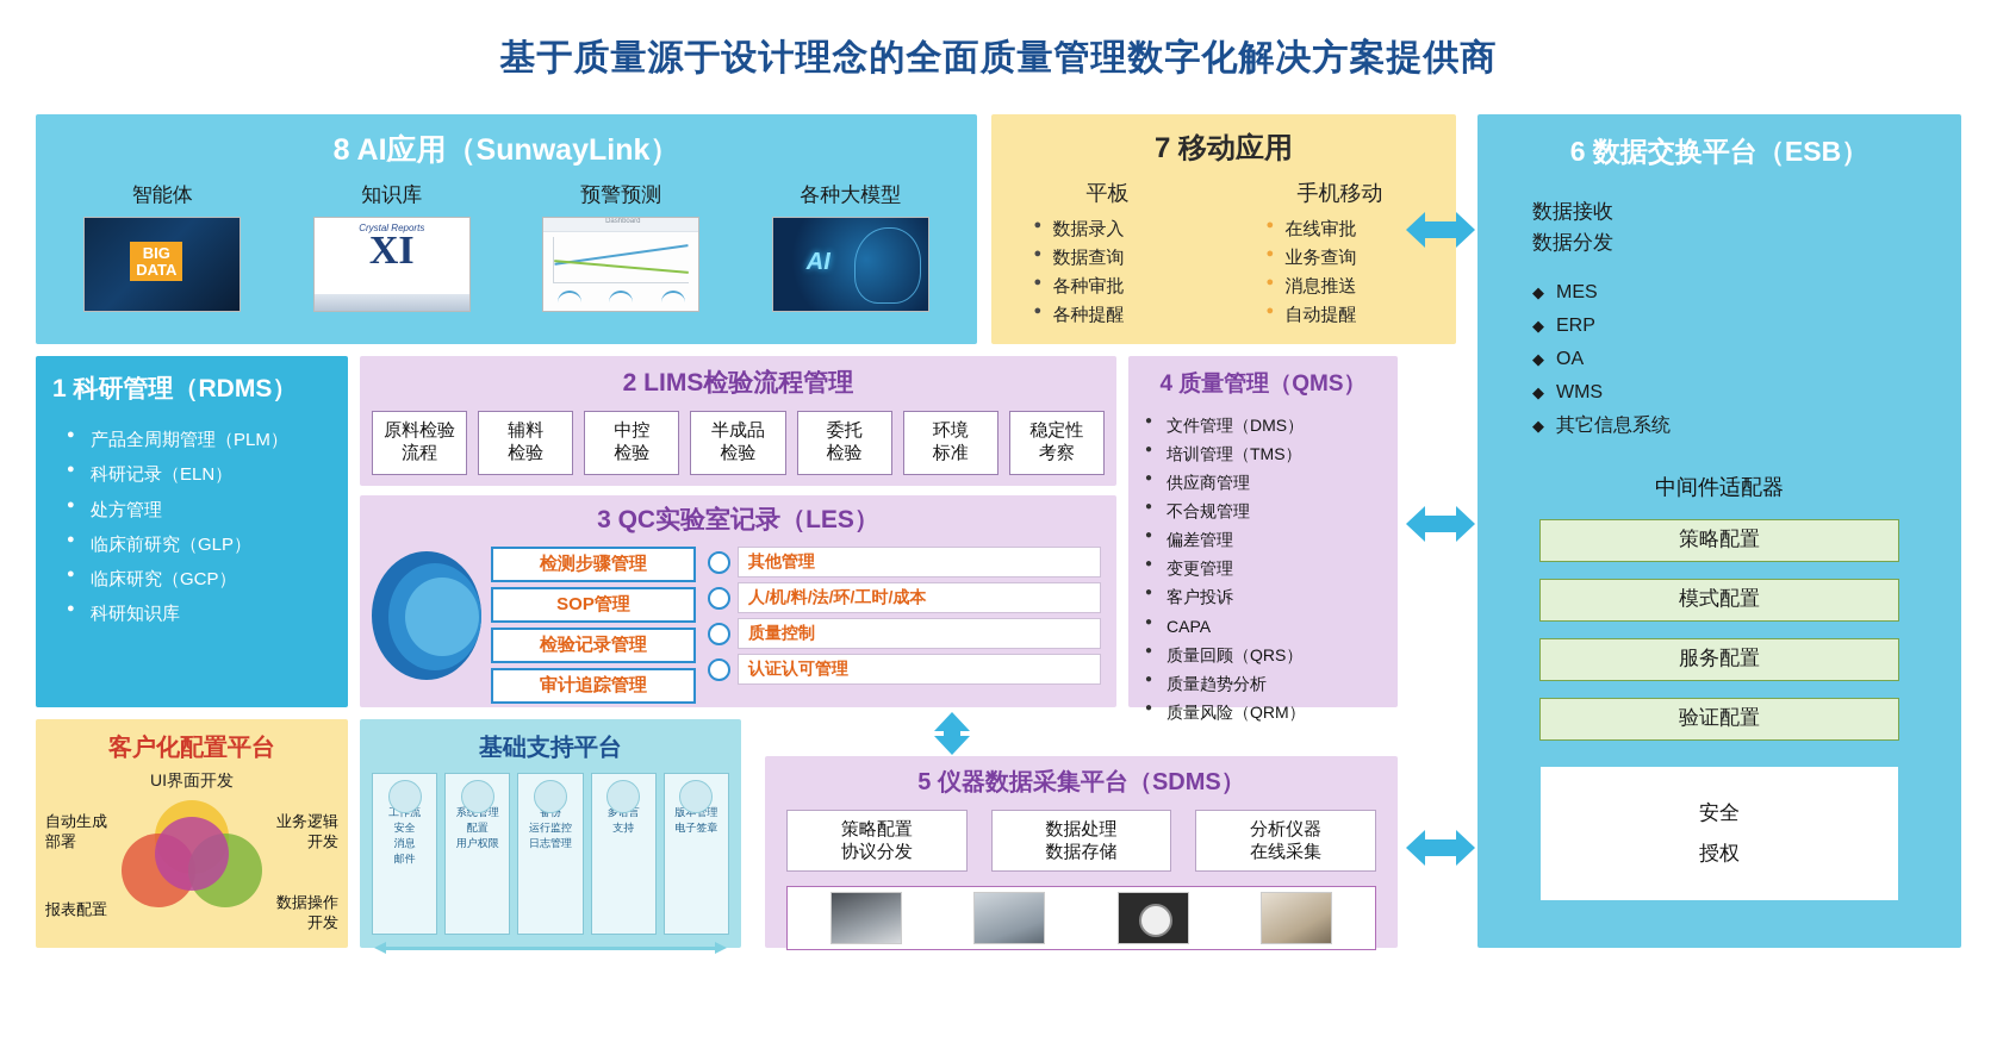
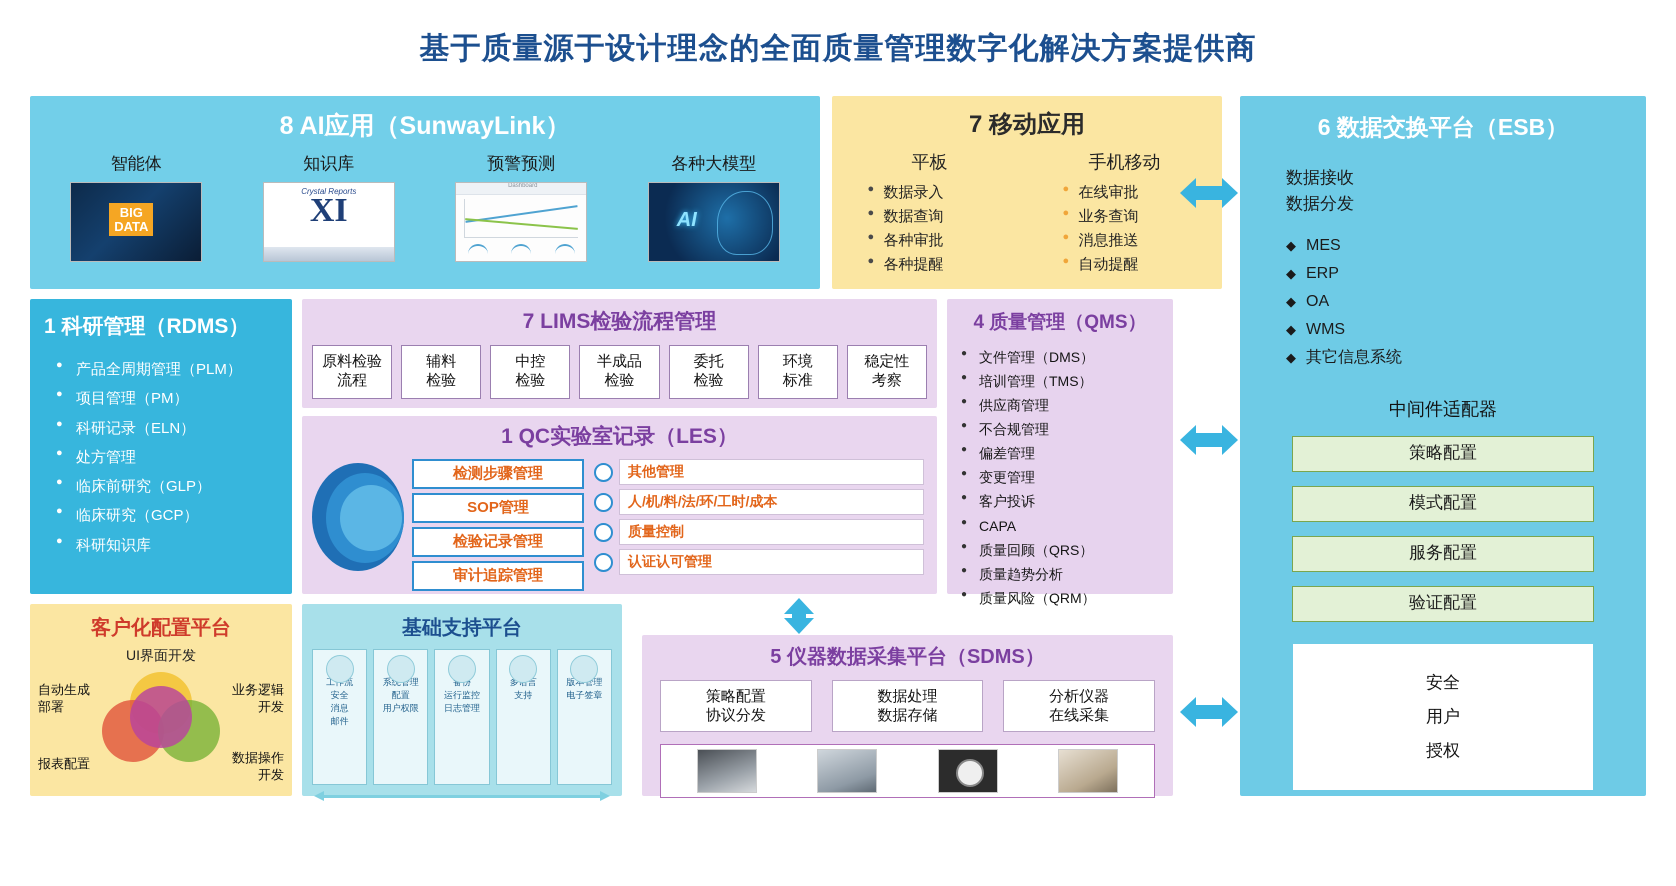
  基于质量源于设计理念的全面质量管理数字化解决方案提供商
  8 AI应用（SunwayLink）
  智能体
  BIG
  DATA
  知识库
  Crystal Reports
  XI
  预警预测
  各种大模型
  AI
  7 移动应用
  平板
  数据录入
  数据查询
  各种审批
  各种提醒
  手机移动
  在线审批
  业务查询
  消息推送
  自动提醒
  6 数据交换平台（ESB）
  数据接收
  数据分发
  MES
  ERP
  OA
  WMS
  其它信息系统
  中间件适配器
  策略配置
  模式配置
  服务配置
  验证配置
  安全
+ 用户
  授权
  1 科研管理（RDMS）
  产品全周期管理（PLM）
+ 项目管理（PM）
  科研记录（ELN）
  处方管理
  临床前研究（GLP）
  临床研究（GCP）
  科研知识库
- 2 LIMS检验流程管理
+ 7 LIMS检验流程管理
  原料检验
  流程
  辅料
  检验
  中控
  检验
  半成品
  检验
  委托
  检验
  环境
  标准
  稳定性
  考察
- 3 QC实验室记录（LES）
+ 1 QC实验室记录（LES）
  检测步骤管理
  SOP管理
  检验记录管理
  审计追踪管理
  其他管理
  人/机/料/法/环/工时/成本
  质量控制
  认证认可管理
  4 质量管理（QMS）
  文件管理（DMS）
  培训管理（TMS）
  供应商管理
  不合规管理
  偏差管理
  变更管理
  客户投诉
  CAPA
  质量回顾（QRS）
  质量趋势分析
  质量风险（QRM）
  客户化配置平台
  UI界面开发
  自动生成
  部署
  业务逻辑
  开发
  报表配置
  数据操作
  开发
  基础支持平台
  安全
  消息
  邮件
  配置
  用户权限
  运行监控
  日志管理
  支持
  电子签章
  5 仪器数据采集平台（SDMS）
  策略配置
  协议分发
  数据处理
  数据存储
  分析仪器
  在线采集
